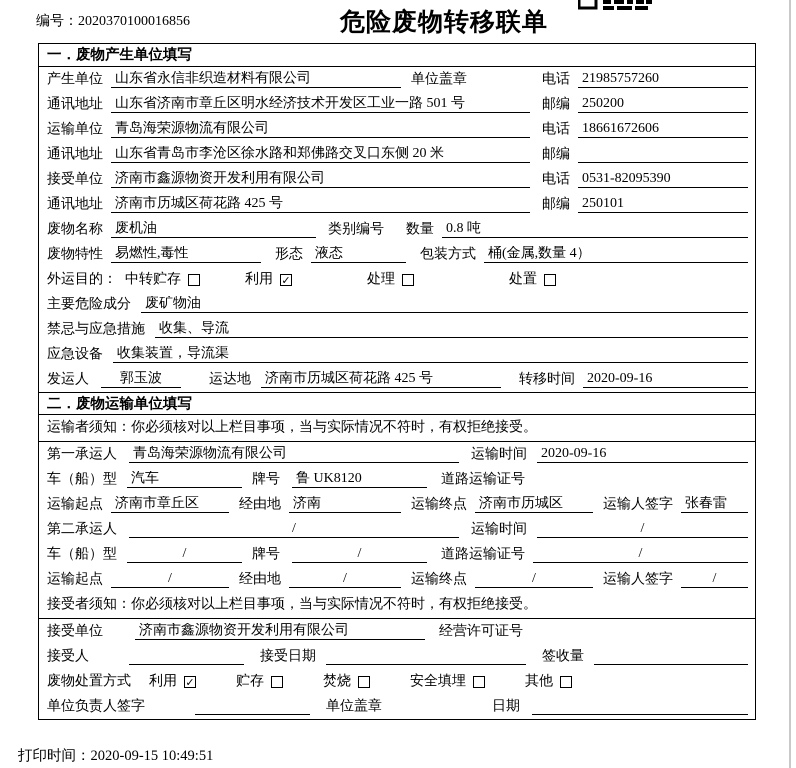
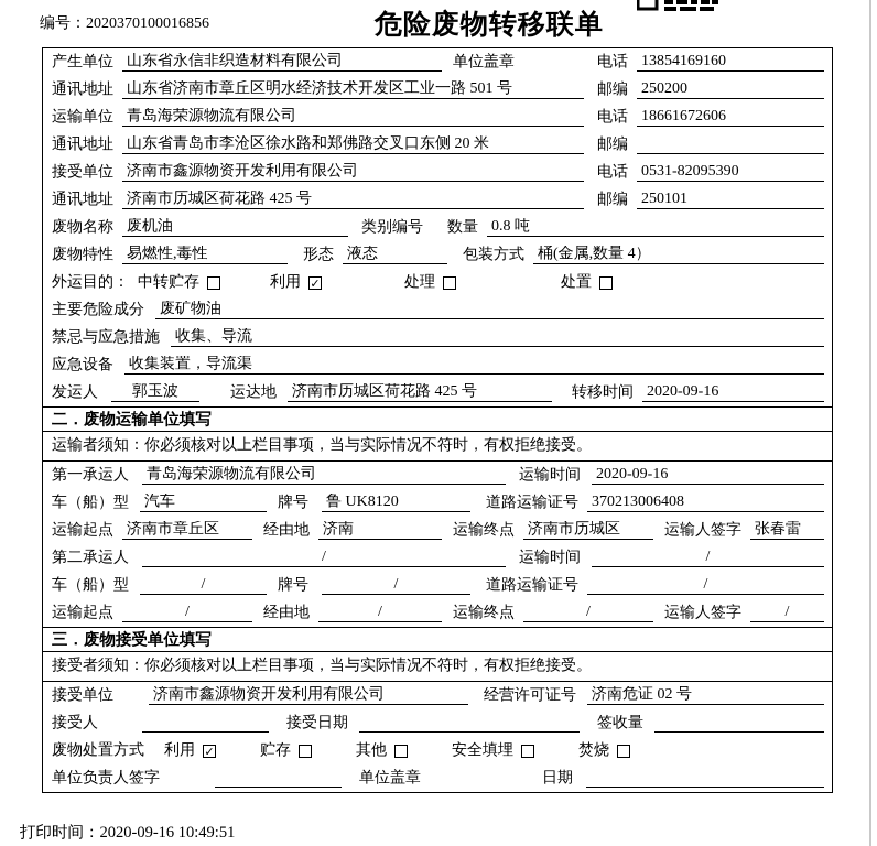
  编号：2020370100016856
  危险废物转移联单
- 一．废物产生单位填写
  产生单位
  山东省永信非织造材料有限公司
  单位盖章
  电话
- 21985757260
+ 13854169160
  通讯地址
  山东省济南市章丘区明水经济技术开发区工业一路 501 号
  邮编
  250200
  运输单位
  青岛海荣源物流有限公司
  电话
  18661672606
  通讯地址
  山东省青岛市李沧区徐水路和郑佛路交叉口东侧 20 米
  邮编
  接受单位
  济南市鑫源物资开发利用有限公司
  电话
  0531-82095390
  通讯地址
  济南市历城区荷花路 425 号
  邮编
  250101
  废物名称
  废机油
  类别编号
  数量
  0.8 吨
  废物特性
  易燃性,毒性
  形态
  液态
  包装方式
  桶(金属,数量 4）
  外运目的：
  中转贮存
  利用
  ✓
  处理
  处置
  主要危险成分
  废矿物油
  禁忌与应急措施
  收集、导流
  应急设备
  收集装置，导流渠
  发运人
  郭玉波
  运达地
  济南市历城区荷花路 425 号
  转移时间
  2020-09-16
  二．废物运输单位填写
  运输者须知：你必须核对以上栏目事项，当与实际情况不符时，有权拒绝接受。
  第一承运人
  青岛海荣源物流有限公司
  运输时间
  2020-09-16
  车（船）型
  汽车
  牌号
  鲁 UK8120
  道路运输证号
+ 370213006408
  运输起点
  济南市章丘区
  经由地
  济南
  运输终点
  济南市历城区
  运输人签字
  张春雷
  第二承运人
  /
  运输时间
  /
  车（船）型
  /
  牌号
  /
  道路运输证号
  /
  运输起点
  /
  经由地
  /
  运输终点
  /
  运输人签字
  /
+ 三．废物接受单位填写
  接受者须知：你必须核对以上栏目事项，当与实际情况不符时，有权拒绝接受。
  接受单位
  济南市鑫源物资开发利用有限公司
  经营许可证号
+ 济南危证 02 号
  接受人
  接受日期
  签收量
  废物处置方式
  利用
  ✓
  贮存
- 焚烧
+ 其他
  安全填埋
- 其他
+ 焚烧
  单位负责人签字
  单位盖章
  日期
- 打印时间：2020-09-15 10:49:51
+ 打印时间：2020-09-16 10:49:51
